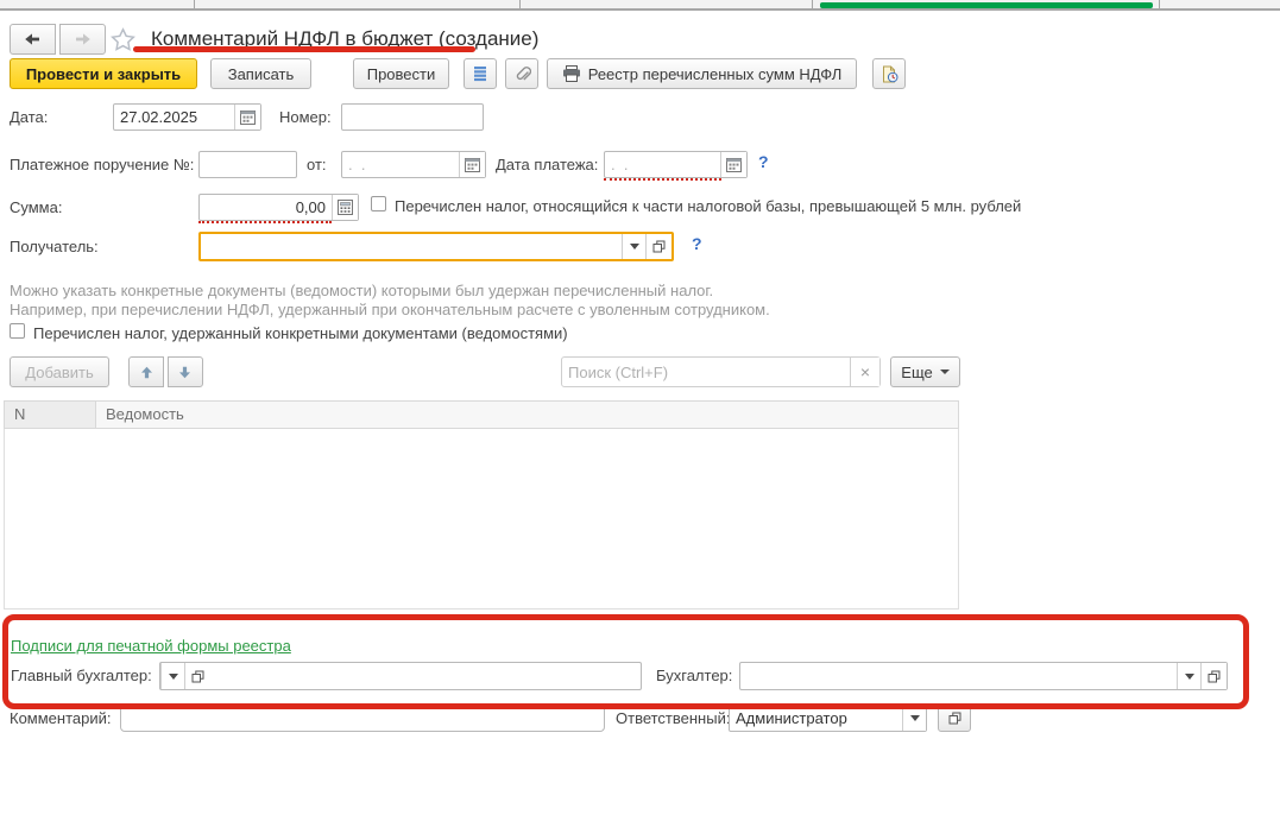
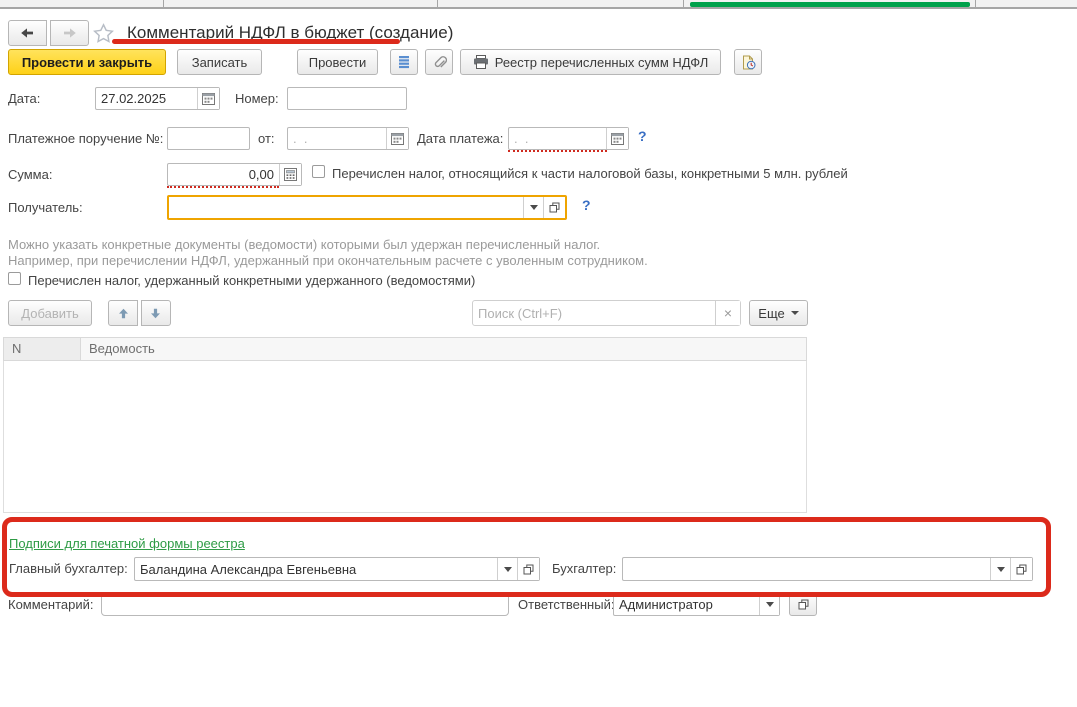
  Комментарий НДФЛ в бюджет (создание)
  Провести и закрыть
  Записать
  Провести
  Реестр перечисленных сумм НДФЛ
  Дата:
  27.02.2025
  Номер:
  Платежное поручение №:
  от:
  . .
  Дата платежа:
  . .
  ?
  Сумма:
  0,00
- Перечислен налог, относящийся к части налоговой базы, превышающей 5 млн. рублей
+ Перечислен налог, относящийся к части налоговой базы, конкретными 5 млн. рублей
  Получатель:
  ?
  Можно указать конкретные документы (ведомости) которыми был удержан перечисленный налог.
  Например, при перечислении НДФЛ, удержанный при окончательным расчете с уволенным сотрудником.
- Перечислен налог, удержанный конкретными документами (ведомостями)
+ Перечислен налог, удержанный конкретными удержанного (ведомостями)
  Добавить
  Поиск (Ctrl+F)
  ×
  Еще
  N
  Ведомость
  Подписи для печатной формы реестра
  Главный бухгалтер:
+ Баландина Александра Евгеньевна
  Бухгалтер:
  Комментарий:
  Ответственный
  Администратор
